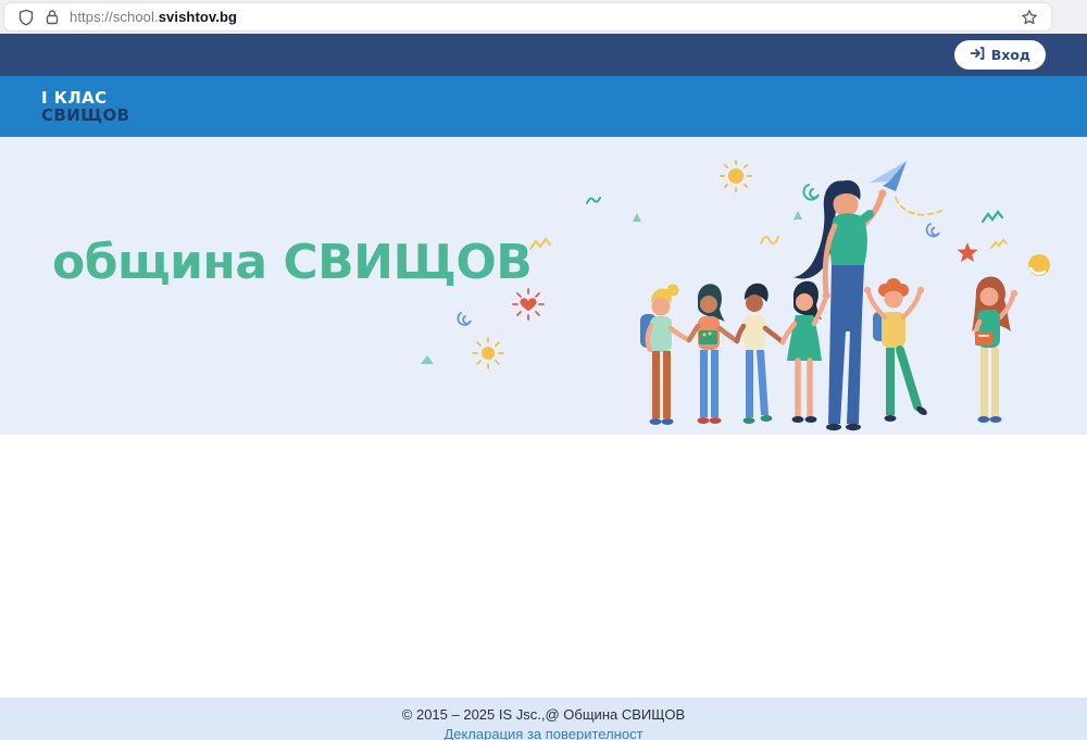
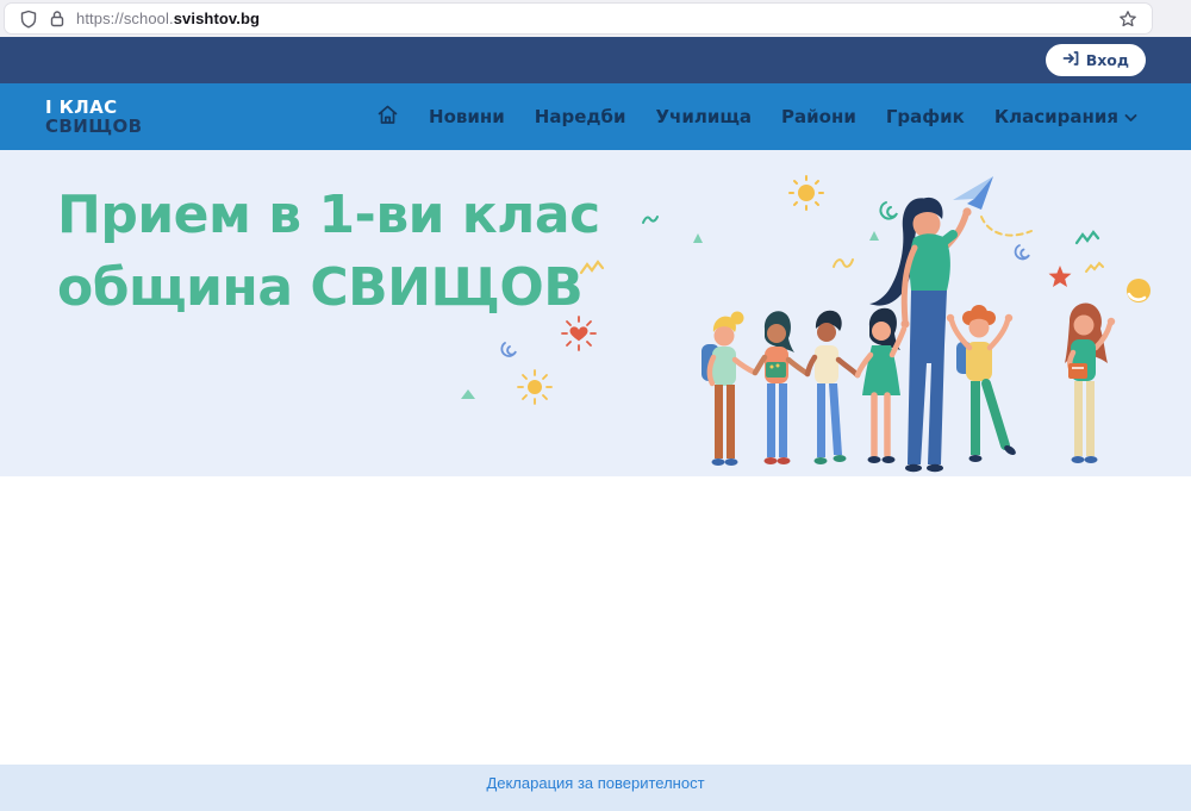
  https://school.svishtov.bg
  Вход
  І КЛАС
  СВИЩОВ
+ Новини
+ Наредби
+ Училища
+ Райони
+ График
+ Класирания
+ Прием в 1-ви клас
  община СВИЩОВ
- © 2015 – 2025 IS Jsc.,@ Община СВИЩОВ
  Декларация за поверителност
